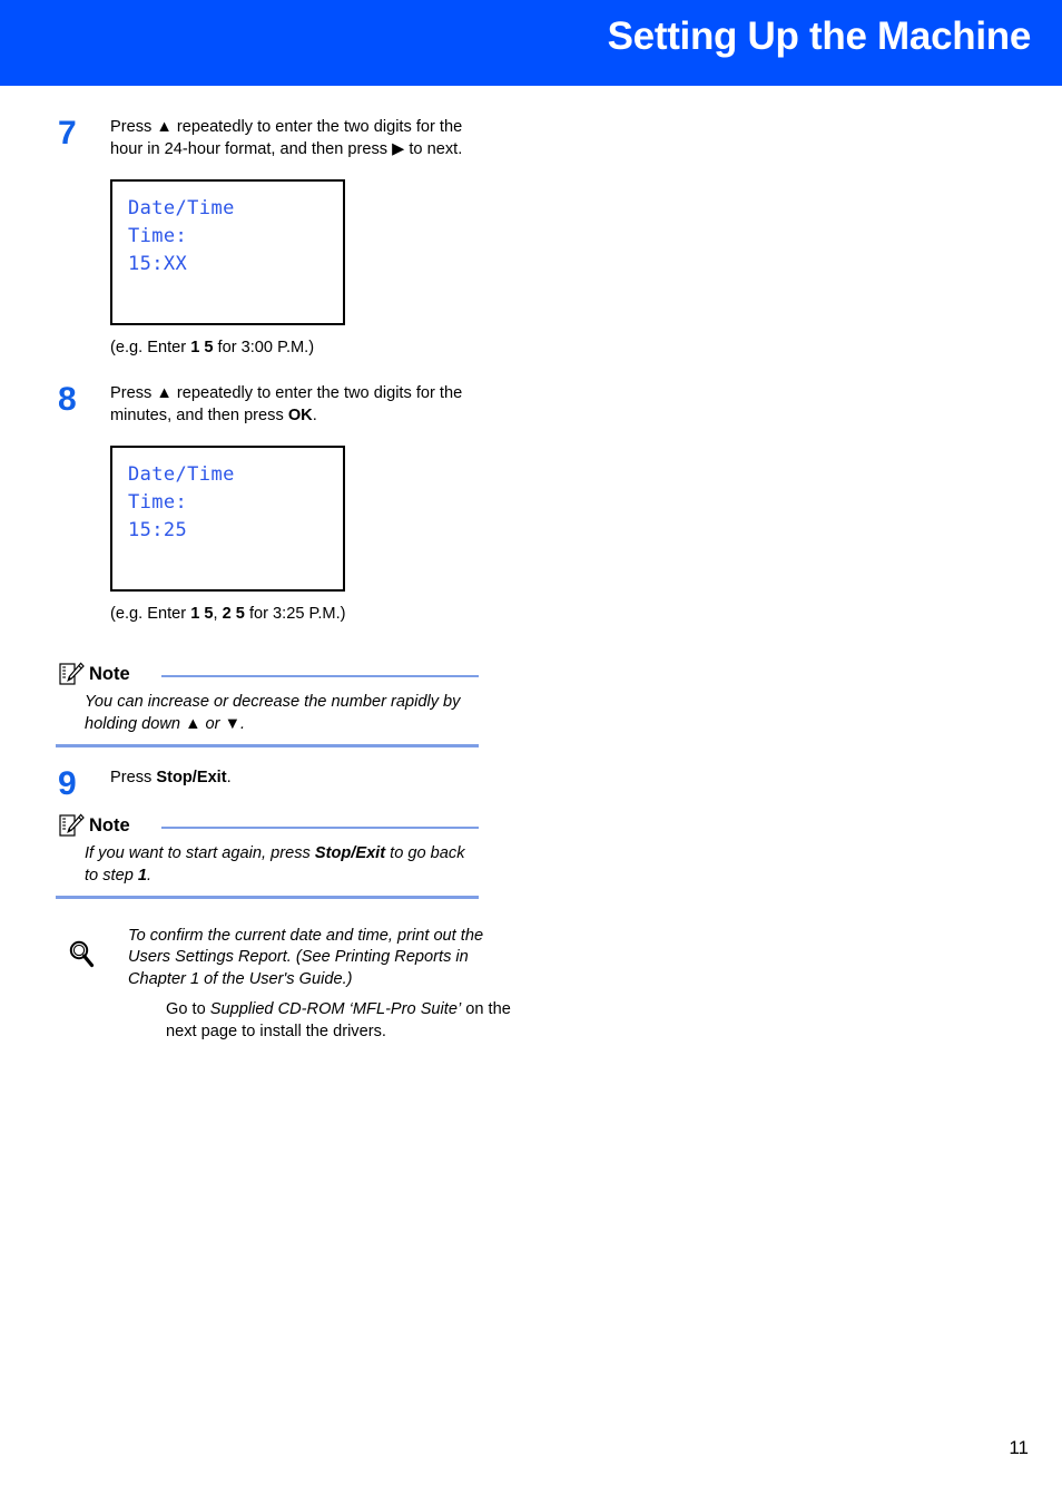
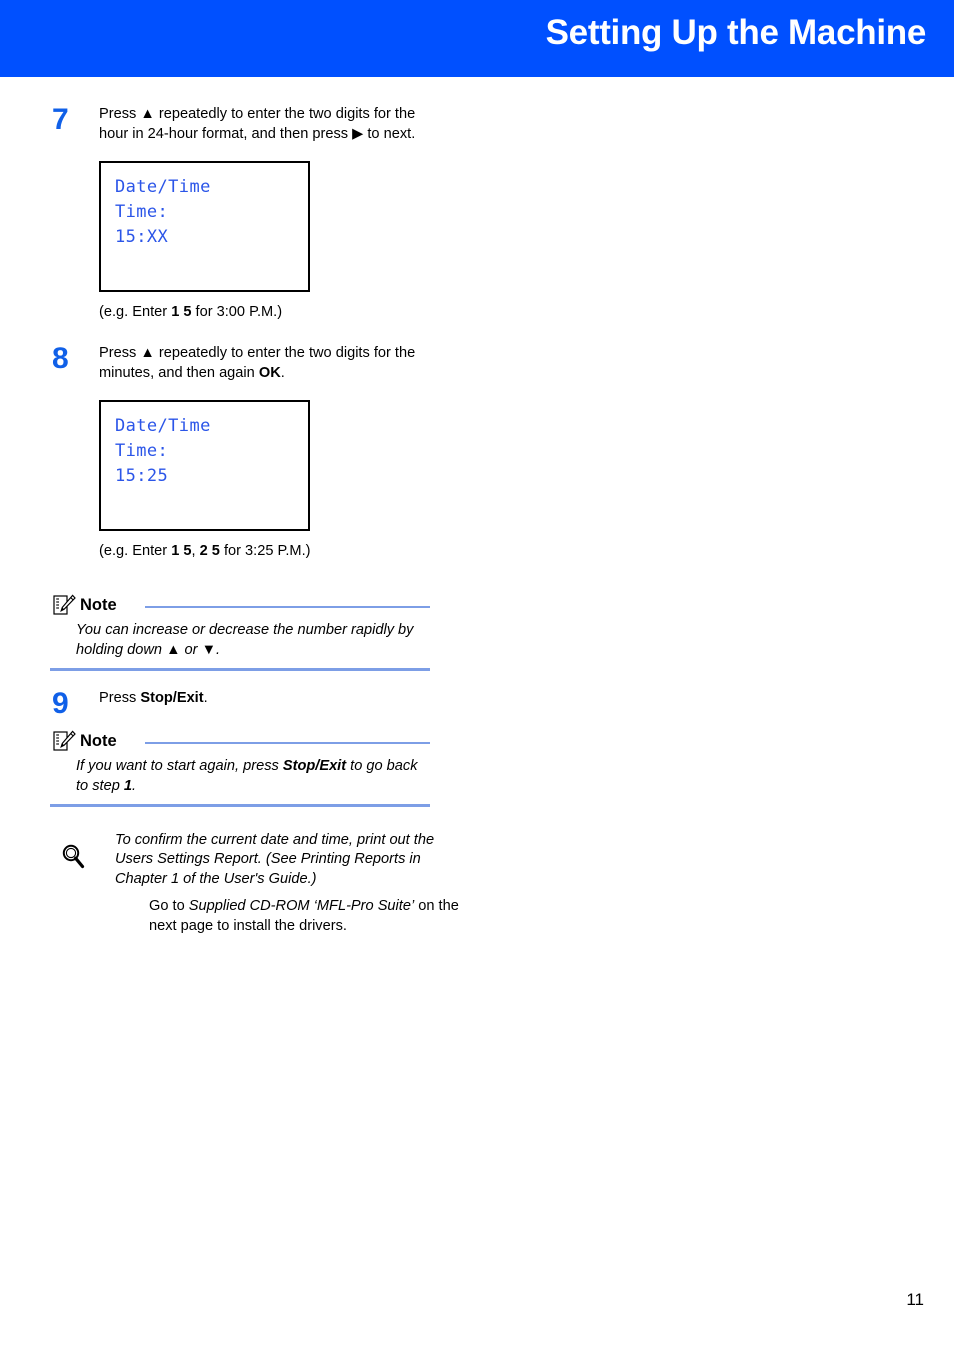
  Setting Up the Machine
  7
  Press ▲ repeatedly to enter the two digits for the hour in 24-hour format, and then press ▶ to next.
  Date/Time
  Time:
  15:XX
  (e.g. Enter 1 5 for 3:00 P.M.)
  8
- Press ▲ repeatedly to enter the two digits for the minutes, and then press OK.
+ Press ▲ repeatedly to enter the two digits for the minutes, and then again OK.
  Date/Time
  Time:
  15:25
  (e.g. Enter 1 5, 2 5 for 3:25 P.M.)
  Note
  You can increase or decrease the number rapidly by holding down ▲ or ▼.
  9
  Press Stop/Exit.
  Note
  If you want to start again, press Stop/Exit to go back to step 1.
  To confirm the current date and time, print out the Users Settings Report. (See Printing Reports in Chapter 1 of the User's Guide.)
  Go to Supplied CD-ROM ‘MFL-Pro Suite’ on the next page to install the drivers.
  11
